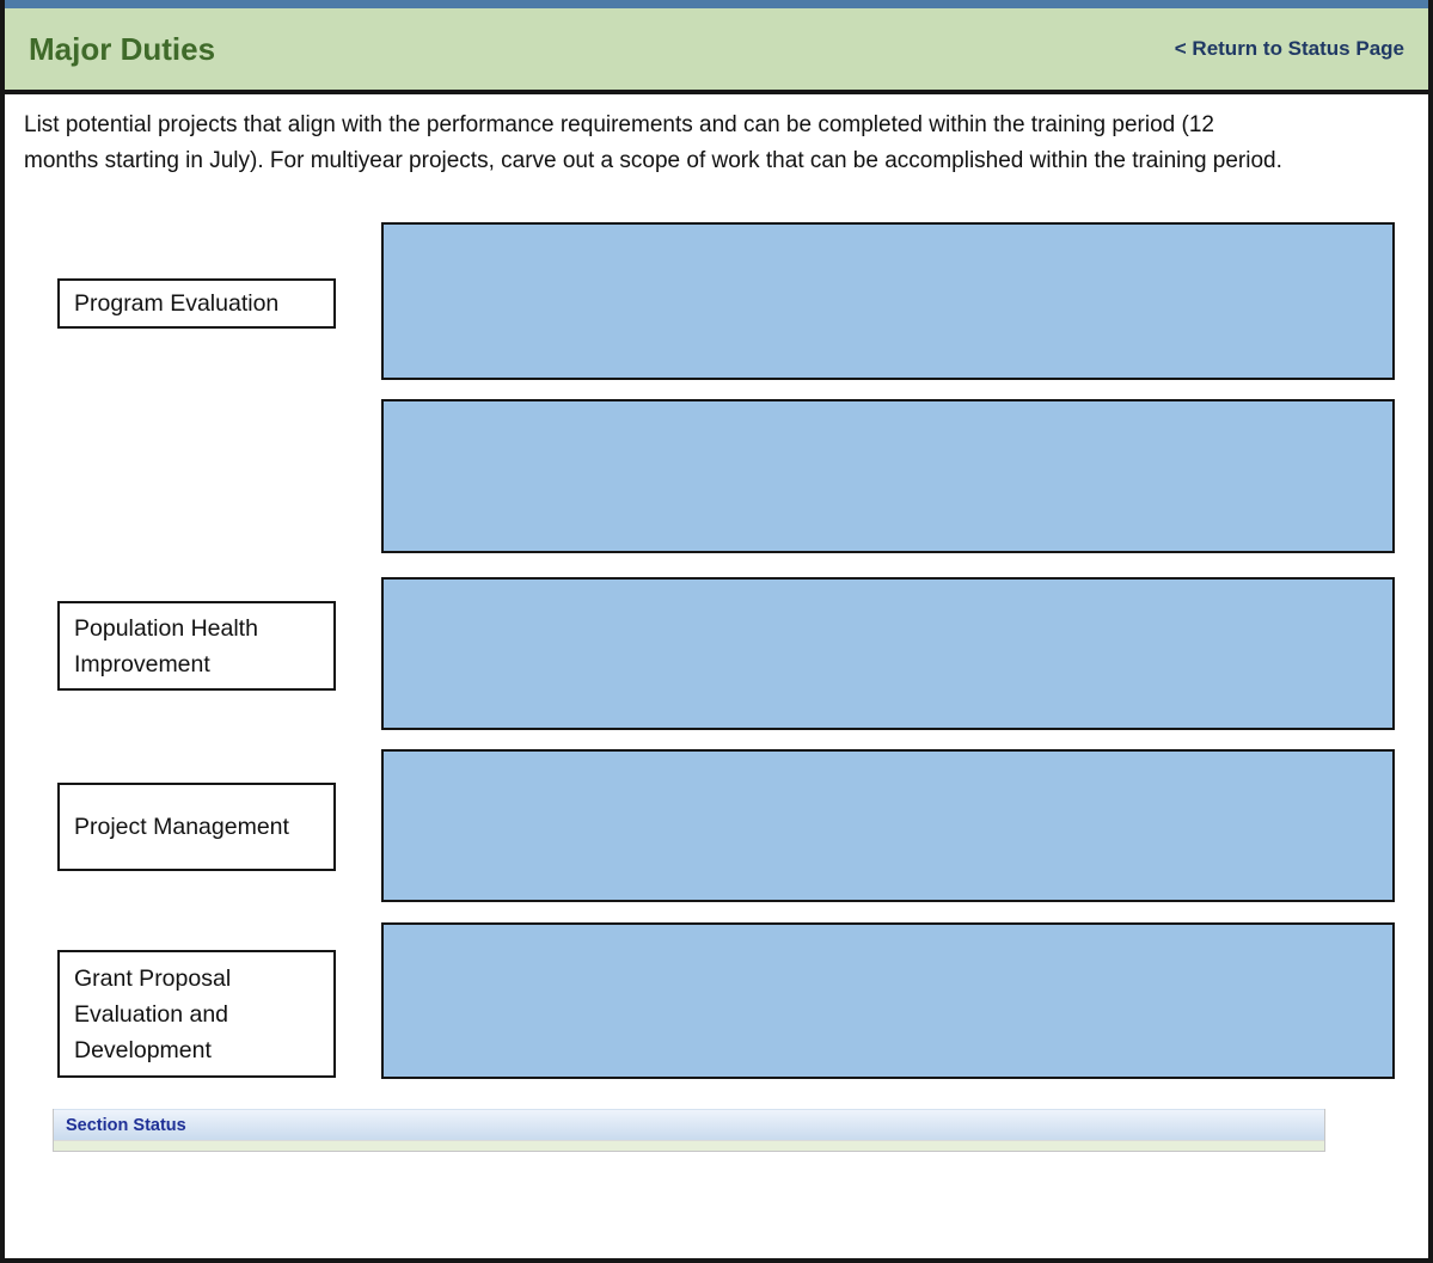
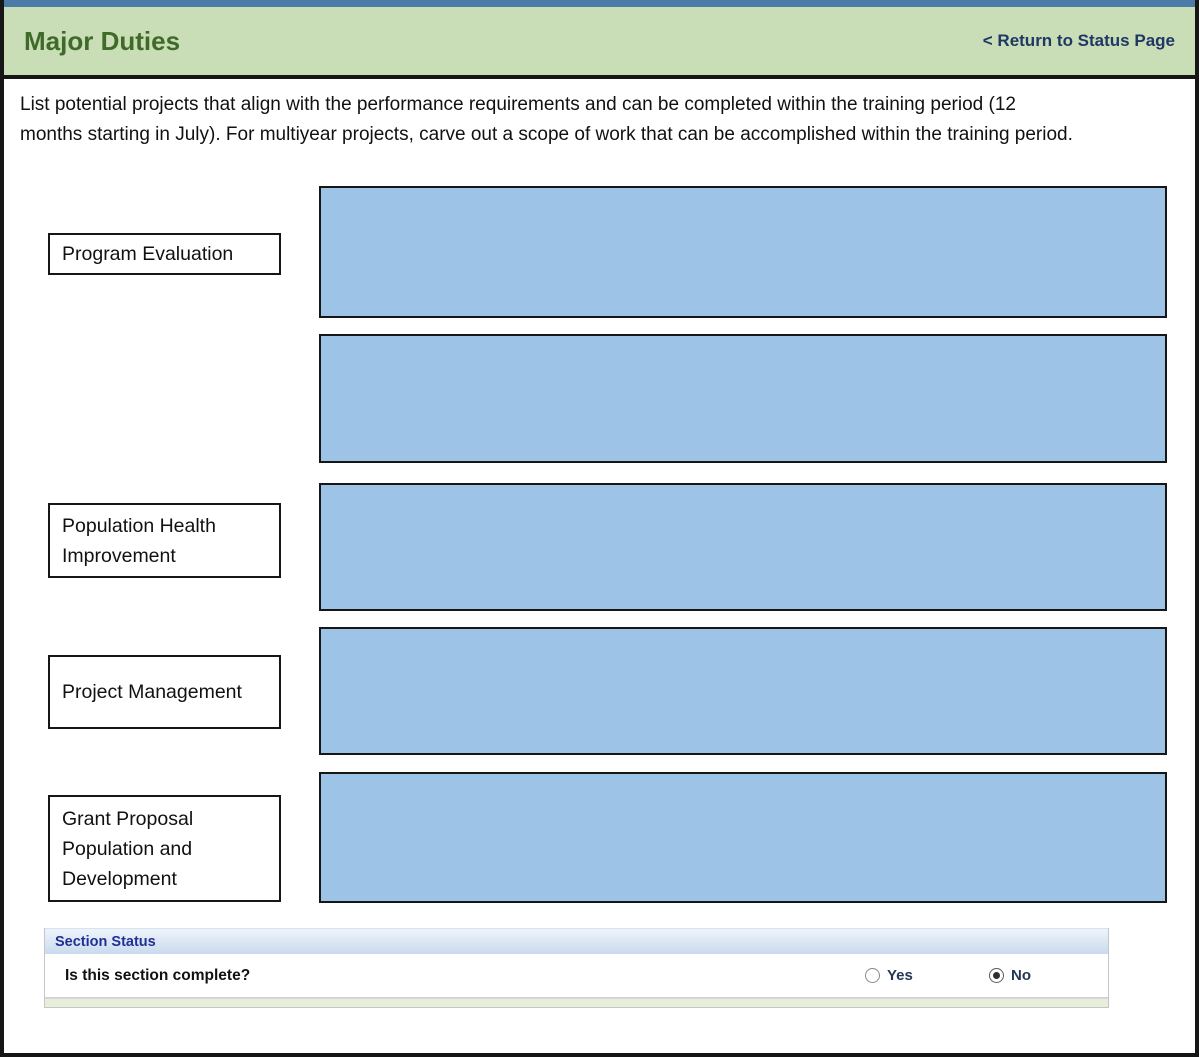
  Major Duties
  < Return to Status Page
  List potential projects that align with the performance requirements and can be completed within the training period (12 months starting in July). For multiyear projects, carve out a scope of work that can be accomplished within the training period.
  Program Evaluation
  Population Health Improvement
  Project Management
- Grant Proposal Evaluation and Development
+ Grant Proposal Population and Development
  Section Status
+ Is this section complete?
+ Yes
+ No
